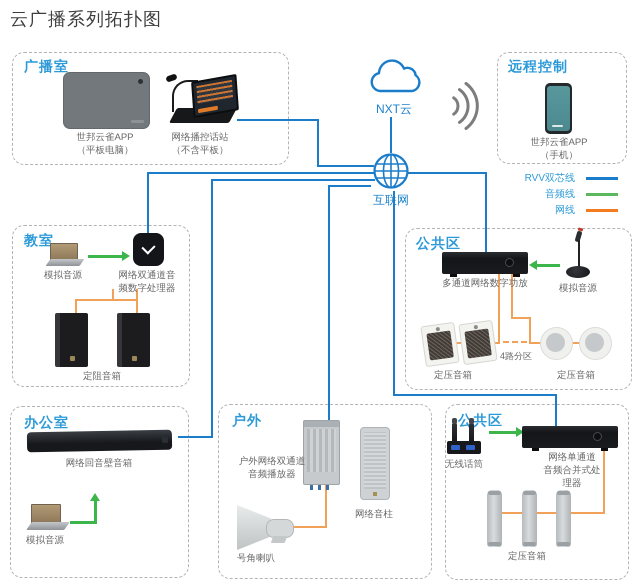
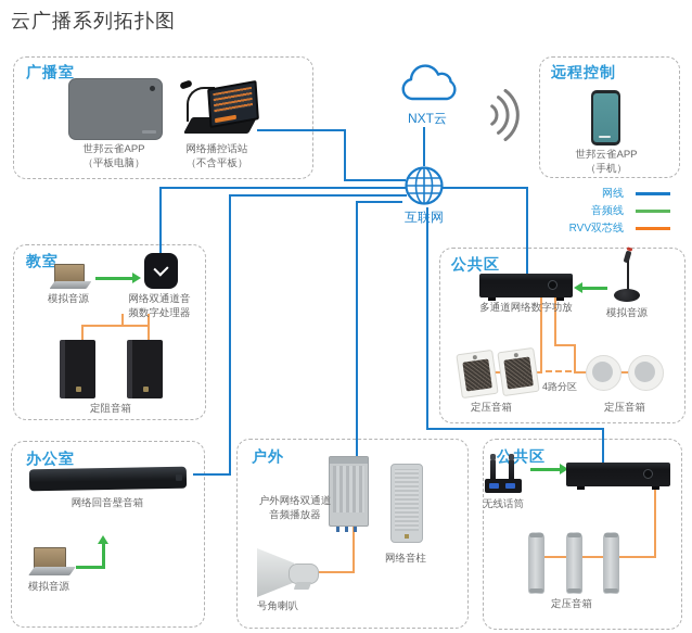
  云广播系列拓扑图
  广播室
  远程控制
  教室
  公共区
  办公室
  户外
  公共区
  NXT云
  互联网
- RVV双芯线
+ 网线
  音频线
- 网线
+ RVV双芯线
  世邦云雀APP
  （平板电脑）
  网络播控话站
  （不含平板）
  世邦云雀APP
  （手机）
  模拟音源
  网络双通道音
  频数字处理器
  定阻音箱
  多通道网络数字功放
  模拟音源
  定压音箱
  4路分区
  定压音箱
  网络回音壁音箱
  模拟音源
  户外网络双通道
  音频播放器
  网络音柱
  号角喇叭
  无线话筒
- 网络单通道
- 音频合并式处理器
  定压音箱
